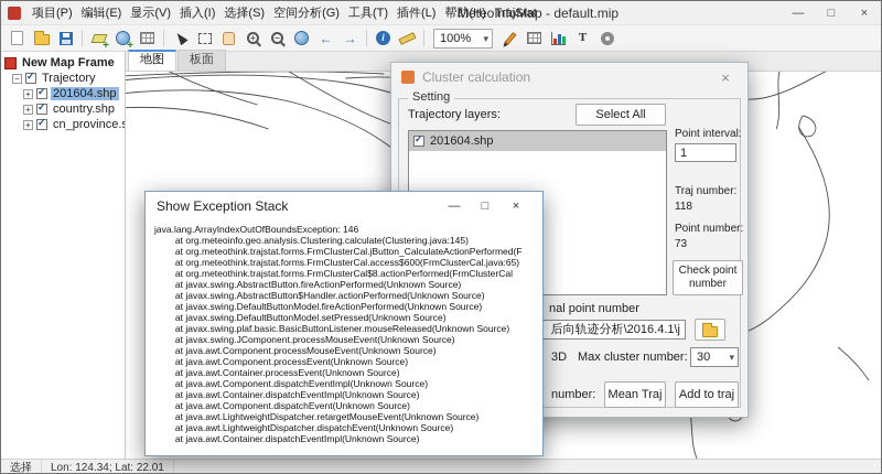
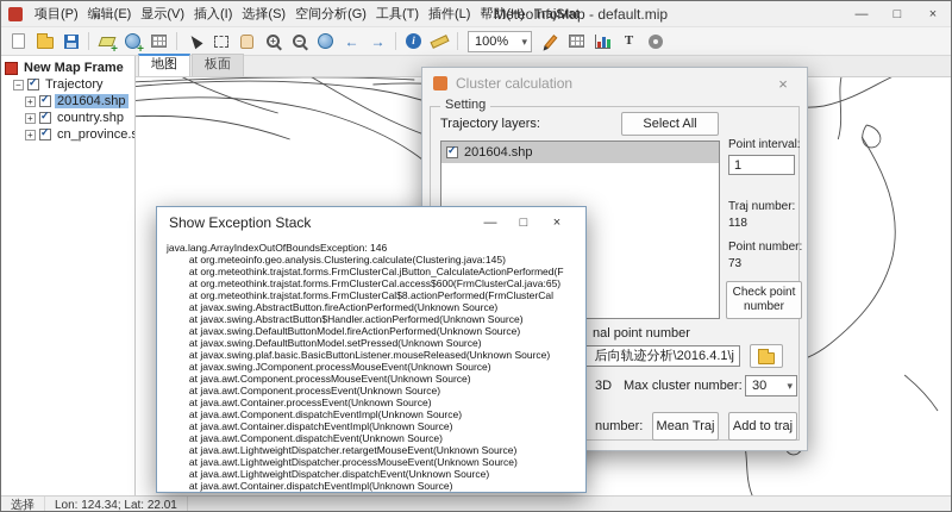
  项目(P)
  编辑(E)
  显示(V)
  插入(I)
  选择(S)
  空间分析(G)
  工具(T)
  插件(L)
  帮助(H)
  TrajStat
  MeteoInfoMap - default.mip
  —
  □
  ×
  +
  +
  +
  −
  ←
  →
  i
  100%
  T
  New Map Frame
  Trajectory
  201604.shp
  country.shp
  cn_province.
  地图
  板面
  Cluster calculation
  ×
  Setting
  Trajectory layers:
  Select All
  201604.shp
  Point interval:
  1
  Traj number:
  118
  Point number:
  73
  Check point number
  nal point number
  后向轨迹分析\2016.4.1\j
  3D
  Max cluster number:
  30
  number:
  Mean Traj
  Add to traj
  Show Exception Stack
  —
  □
  ×
  java.lang.ArrayIndexOutOfBoundsException: 146
  at org.meteoinfo.geo.analysis.Clustering.calculate(Clustering.java:145)
  at org.meteothink.trajstat.forms.FrmClusterCal.jButton_CalculateActionPerformed(F
  at org.meteothink.trajstat.forms.FrmClusterCal.access$600(FrmClusterCal.java:65)
  at org.meteothink.trajstat.forms.FrmClusterCal$8.actionPerformed(FrmClusterCal
  at javax.swing.AbstractButton.fireActionPerformed(Unknown Source)
  at javax.swing.AbstractButton$Handler.actionPerformed(Unknown Source)
  at javax.swing.DefaultButtonModel.fireActionPerformed(Unknown Source)
  at javax.swing.DefaultButtonModel.setPressed(Unknown Source)
  at javax.swing.plaf.basic.BasicButtonListener.mouseReleased(Unknown Source)
  at javax.swing.JComponent.processMouseEvent(Unknown Source)
  at java.awt.Component.processMouseEvent(Unknown Source)
  at java.awt.Component.processEvent(Unknown Source)
  at java.awt.Container.processEvent(Unknown Source)
  at java.awt.Component.dispatchEventImpl(Unknown Source)
  at java.awt.Container.dispatchEventImpl(Unknown Source)
  at java.awt.Component.dispatchEvent(Unknown Source)
  at java.awt.LightweightDispatcher.retargetMouseEvent(Unknown Source)
+ at java.awt.LightweightDispatcher.processMouseEvent(Unknown Source)
  at java.awt.LightweightDispatcher.dispatchEvent(Unknown Source)
  at java.awt.Container.dispatchEventImpl(Unknown Source)
  选择
  Lon: 124.34; Lat: 22.01
